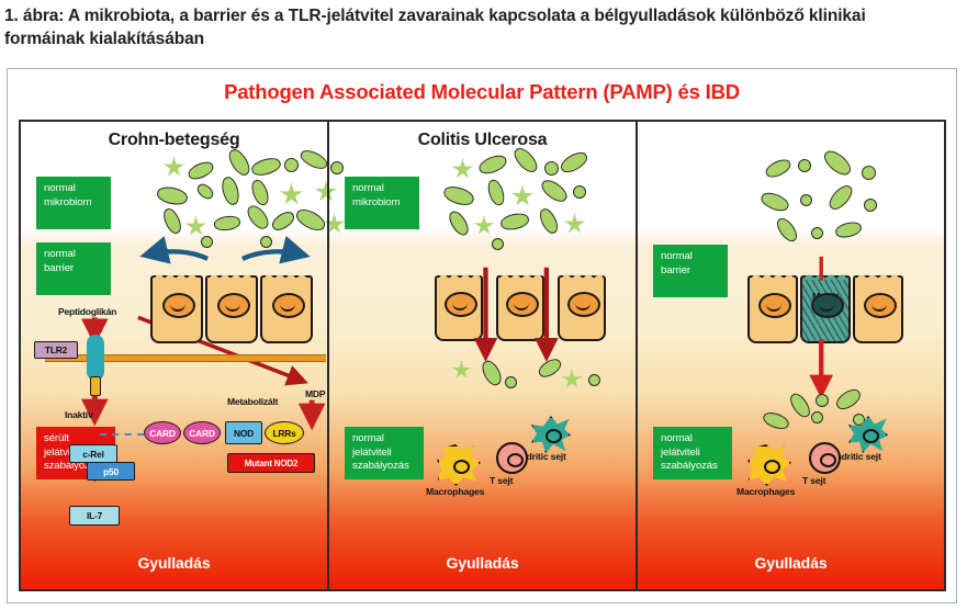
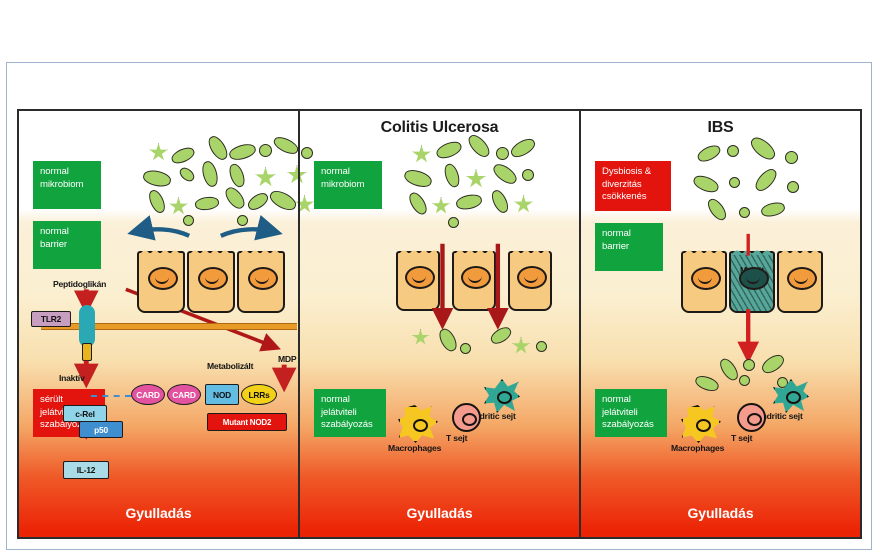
- 1. ábra: A mikrobiota, a barrier és a TLR-jelátvitel zavarainak kapcsolata a bélgyulladások különböző klinikai formáinak kialakításában
- Pathogen Associated Molecular Pattern (PAMP) és IBD
- Crohn-betegség
  normal mikrobiom
  normal barrier
  sérült jelátv szabályo
  Peptidoglikán
  TLR2
  Metabolizált
  MDP
  Inaktív
  CARD
  CARD
  NOD
  LRRs
  Mutant NOD2
  c-Rel
  p50
- IL-7
+ IL-12
  Gyulladás
  Colitis Ulcerosa
  normal mikrobiom
  normal jelátviteli szabályozás
  dritic sejt
  Macrophages
  T sejt
  Gyulladás
+ IBS
+ Dysbiosis & diverzitás csökkenés
  normal barrier
  normal jelátviteli szabályozás
  dritic sejt
  Macrophages
  T sejt
  Gyulladás
